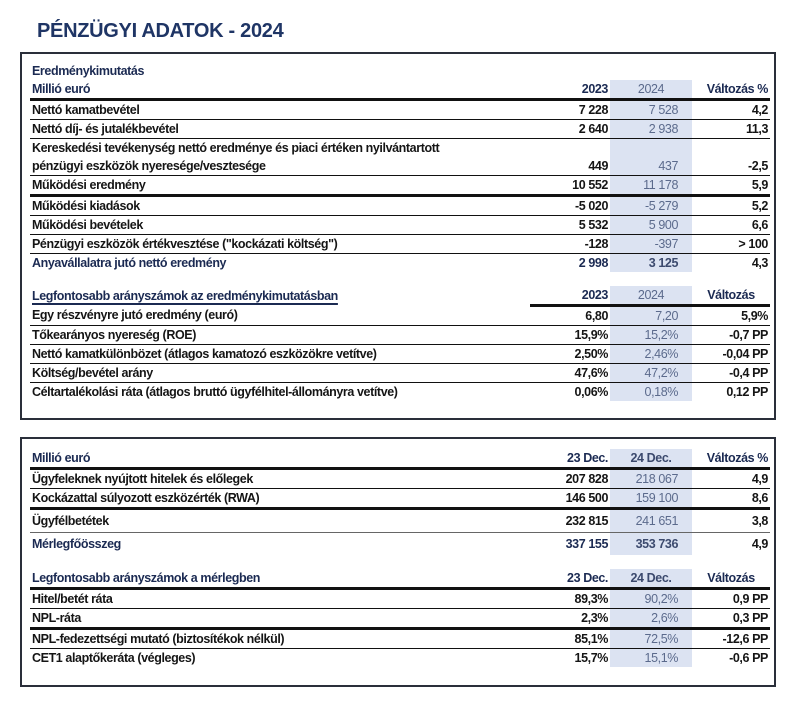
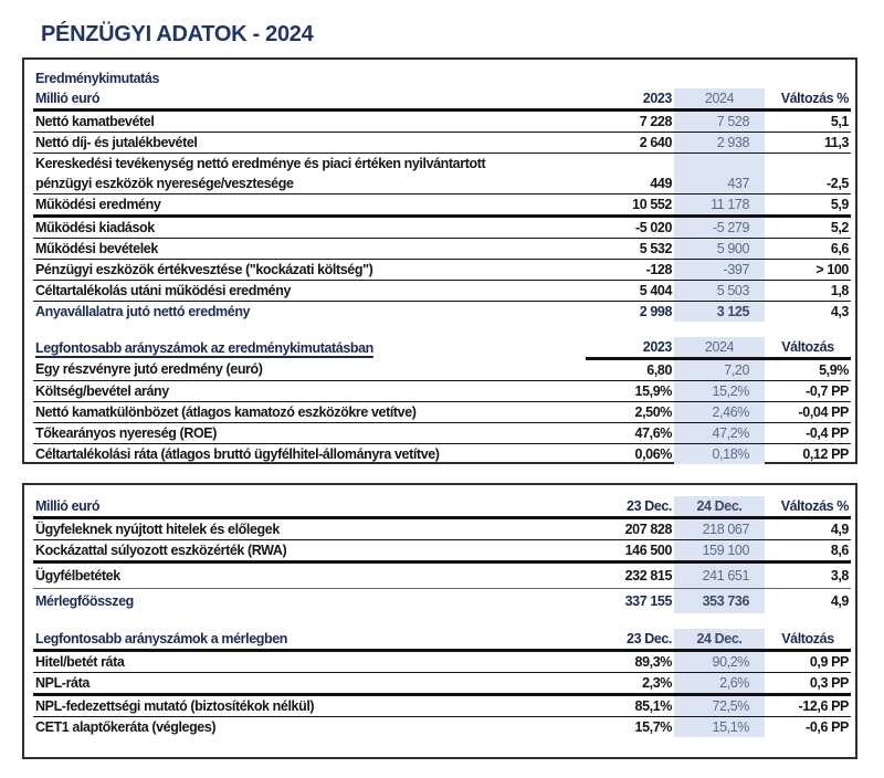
  PÉNZÜGYI ADATOK - 2024
  Eredménykimutatás
  Millió euró	2023	2024	Változás %
- Nettó kamatbevétel	7 228	7 528	4,2
+ Nettó kamatbevétel	7 228	7 528	5,1
  Nettó díj- és jutalékbevétel	2 640	2 938	11,3
  Kereskedési tevékenység nettó eredménye és piaci értéken nyilvántartott
  pénzügyi eszközök nyeresége/vesztesége	449	437	-2,5
  Működési eredmény	10 552	11 178	5,9
  Működési kiadások	-5 020	-5 279	5,2
  Működési bevételek	5 532	5 900	6,6
  Pénzügyi eszközök értékvesztése ("kockázati költség")	-128	-397	> 100
+ Céltartalékolás utáni működési eredmény	5 404	5 503	1,8
  Anyavállalatra jutó nettó eredmény	2 998	3 125	4,3
  Legfontosabb arányszámok az eredménykimutatásban	2023	2024	Változás
  Egy részvényre jutó eredmény (euró)	6,80	7,20	5,9%
- Tőkearányos nyereség (ROE)	15,9%	15,2%	-0,7 PP
+ Költség/bevétel arány	15,9%	15,2%	-0,7 PP
  Nettó kamatkülönbözet (átlagos kamatozó eszközökre vetítve)	2,50%	2,46%	-0,04 PP
- Költség/bevétel arány	47,6%	47,2%	-0,4 PP
+ Tőkearányos nyereség (ROE)	47,6%	47,2%	-0,4 PP
  Céltartalékolási ráta (átlagos bruttó ügyfélhitel-állományra vetítve)	0,06%	0,18%	0,12 PP
  Millió euró	23 Dec.	24 Dec.	Változás %
  Ügyfeleknek nyújtott hitelek és előlegek	207 828	218 067	4,9
  Kockázattal súlyozott eszközérték (RWA)	146 500	159 100	8,6
  Ügyfélbetétek	232 815	241 651	3,8
  Mérlegfőösszeg	337 155	353 736	4,9
  Legfontosabb arányszámok a mérlegben	23 Dec.	24 Dec.	Változás
  Hitel/betét ráta	89,3%	90,2%	0,9 PP
  NPL-ráta	2,3%	2,6%	0,3 PP
  NPL-fedezettségi mutató (biztosítékok nélkül)	85,1%	72,5%	-12,6 PP
  CET1 alaptőkeráta (végleges)	15,7%	15,1%	-0,6 PP
